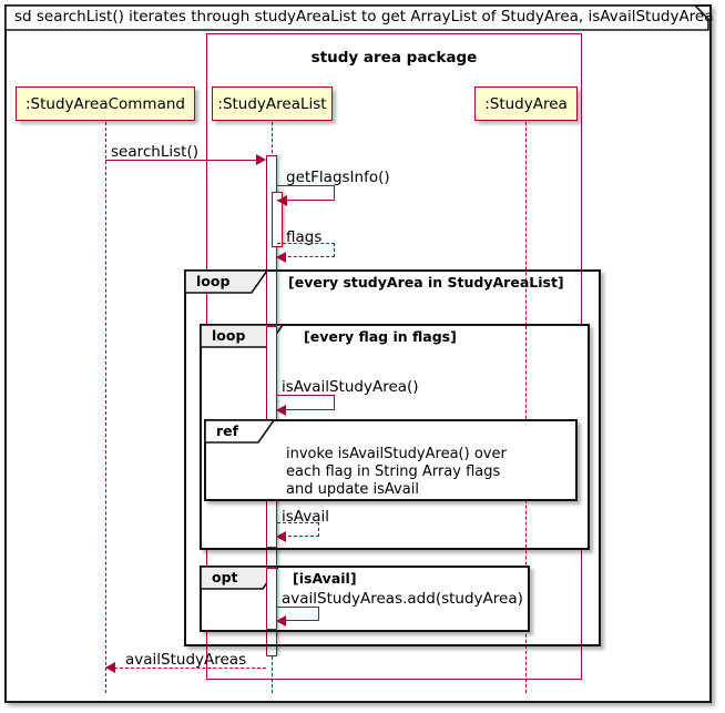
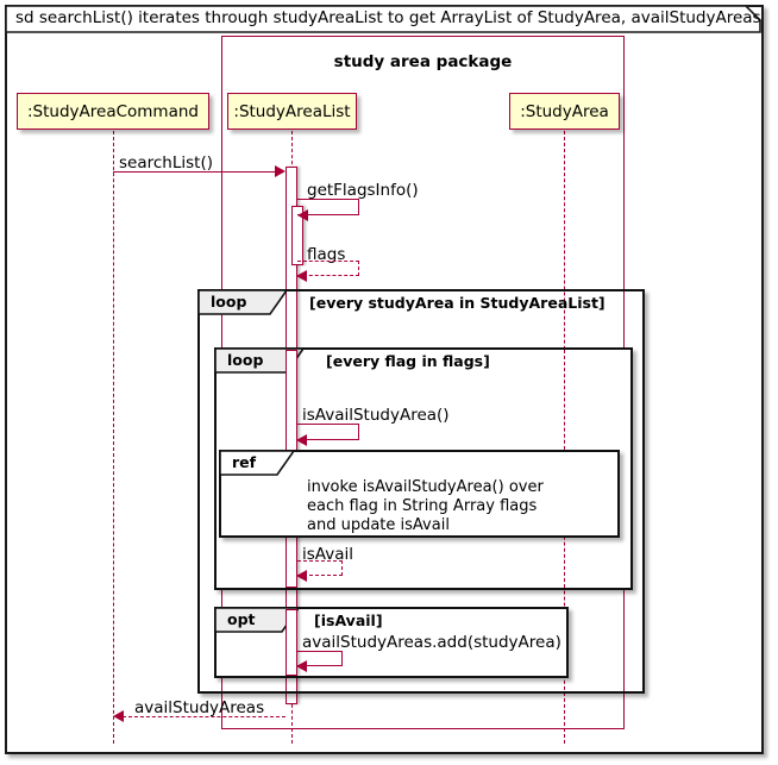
- sd searchList() iterates through studyAreaList to get ArrayList of StudyArea, isAvailStudyArea
+ sd searchList() iterates through studyAreaList to get ArrayList of StudyArea, availStudyAreas
  study area package
  :StudyAreaCommand
  :StudyAreaList
  :StudyArea
  searchList()
  getFlagsInfo()
  flags
  loop
  [every studyArea in StudyAreaList]
  loop
  [every flag in flags]
  isAvailStudyArea()
  ref
  invoke isAvailStudyArea() over
  each flag in String Array flags
  and update isAvail
  isAvail
  opt
  [isAvail]
  availStudyAreas.add(studyArea)
  availStudyAreas
